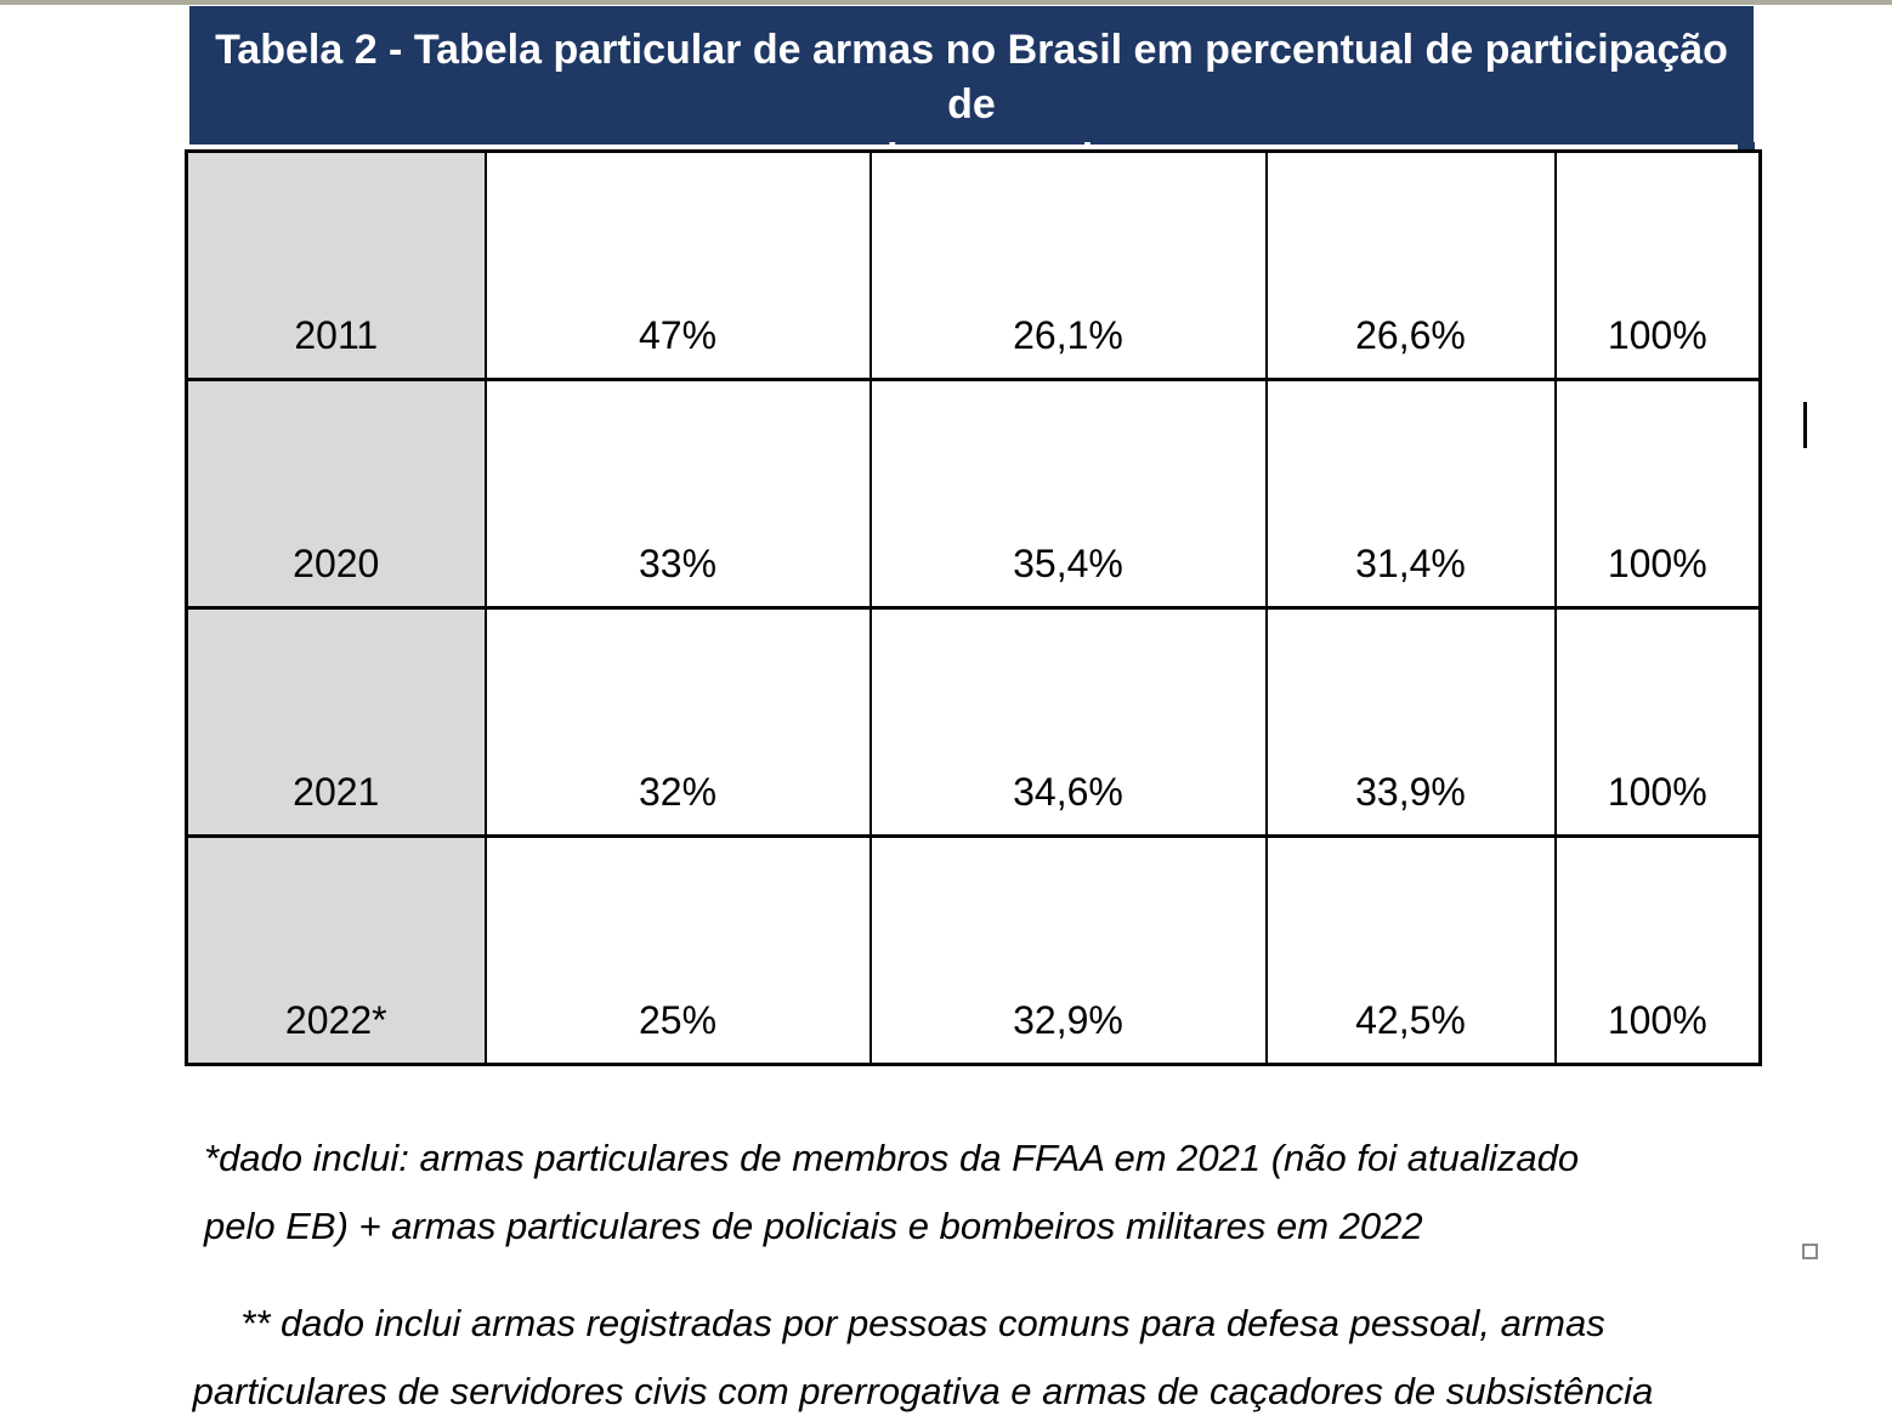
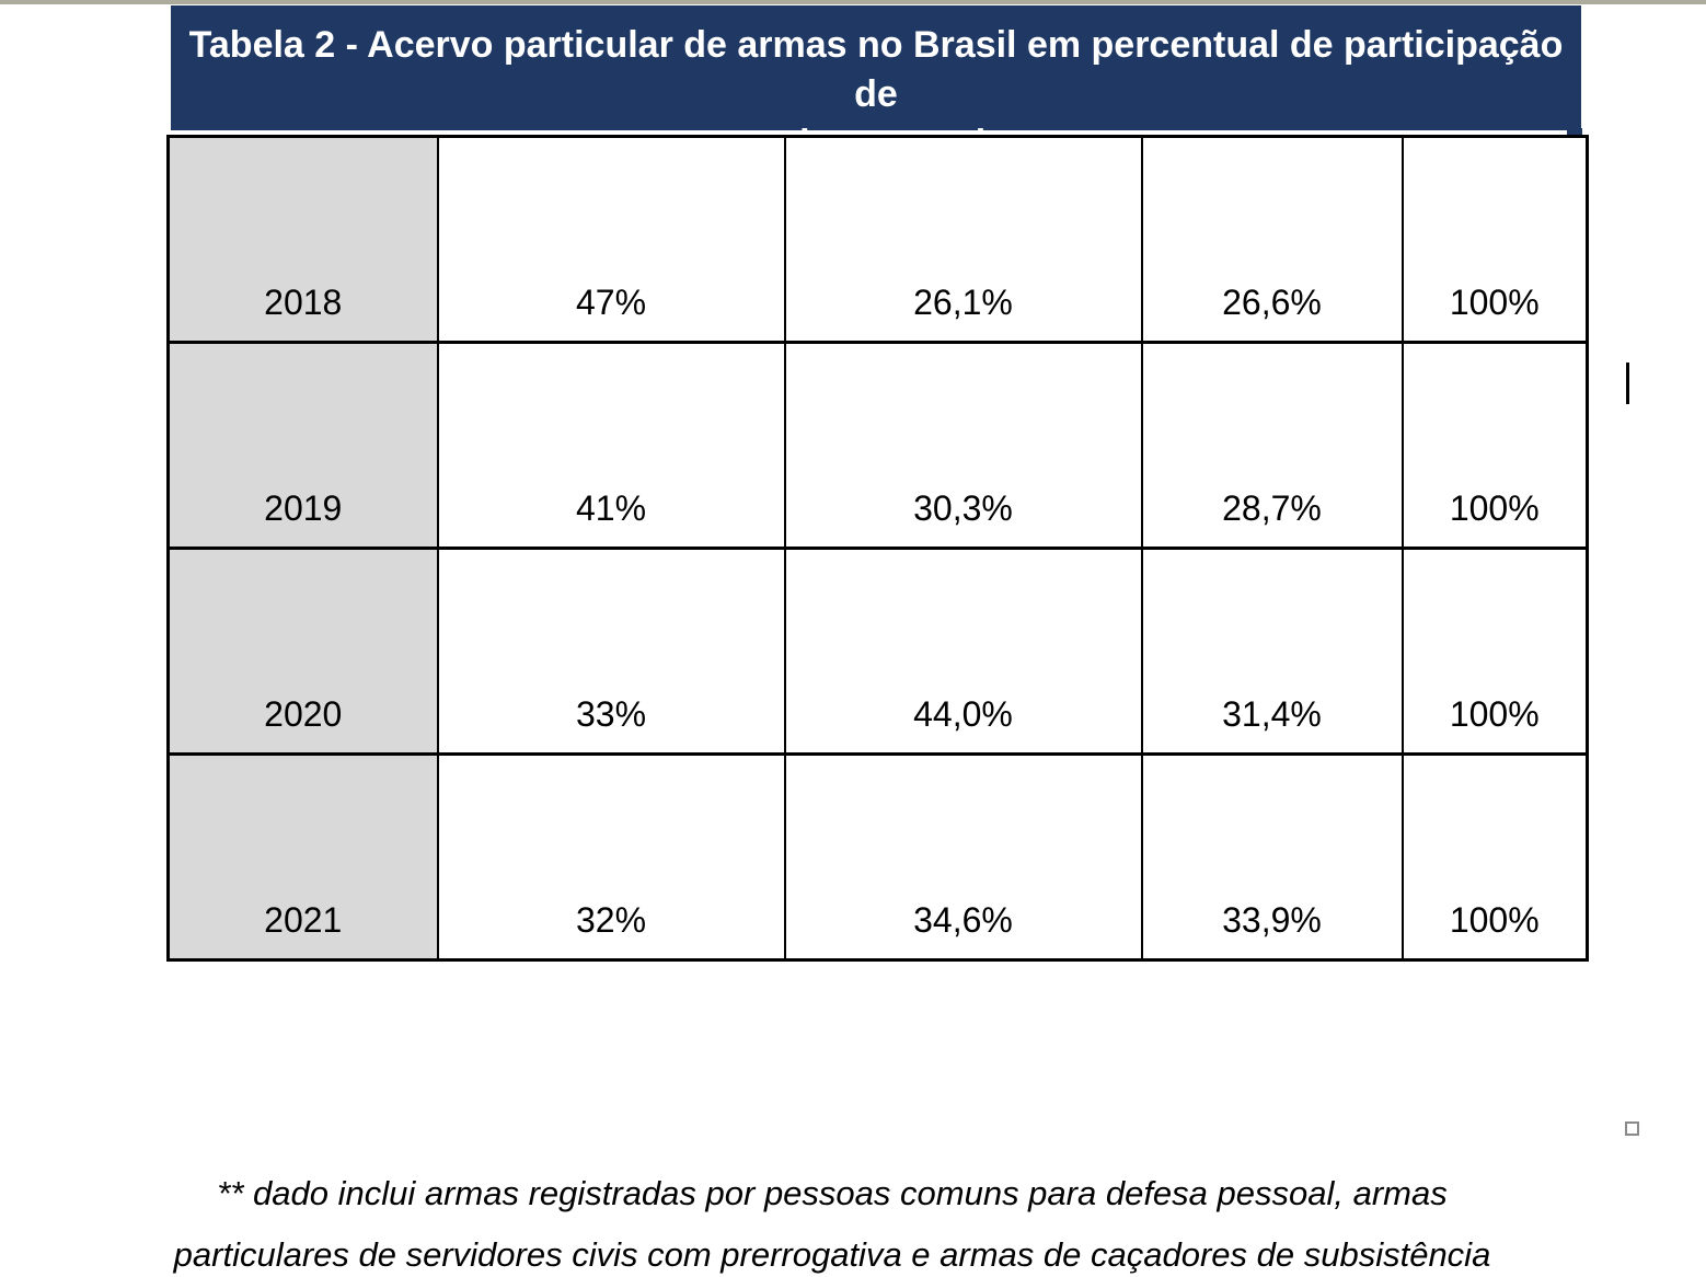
- Tabela 2 - Tabela particular de armas no Brasil em percentual de participação de
+ Tabela 2 - Acervo particular de armas no Brasil em percentual de participação de
- 2011	47%	26,1%	26,6%	100%
+ 2018	47%	26,1%	26,6%	100%
+ 2019	41%	30,3%	28,7%	100%
- 2020	33%	35,4%	31,4%	100%
+ 2020	33%	44,0%	31,4%	100%
  2021	32%	34,6%	33,9%	100%
- 2022*	25%	32,9%	42,5%	100%
- *dado inclui: armas particulares de membros da FFAA em 2021 (não foi atualizado
- pelo EB) + armas particulares de policiais e bombeiros militares em 2022
  ** dado inclui armas registradas por pessoas comuns para defesa pessoal, armas
  particulares de servidores civis com prerrogativa e armas de caçadores de subsistência
